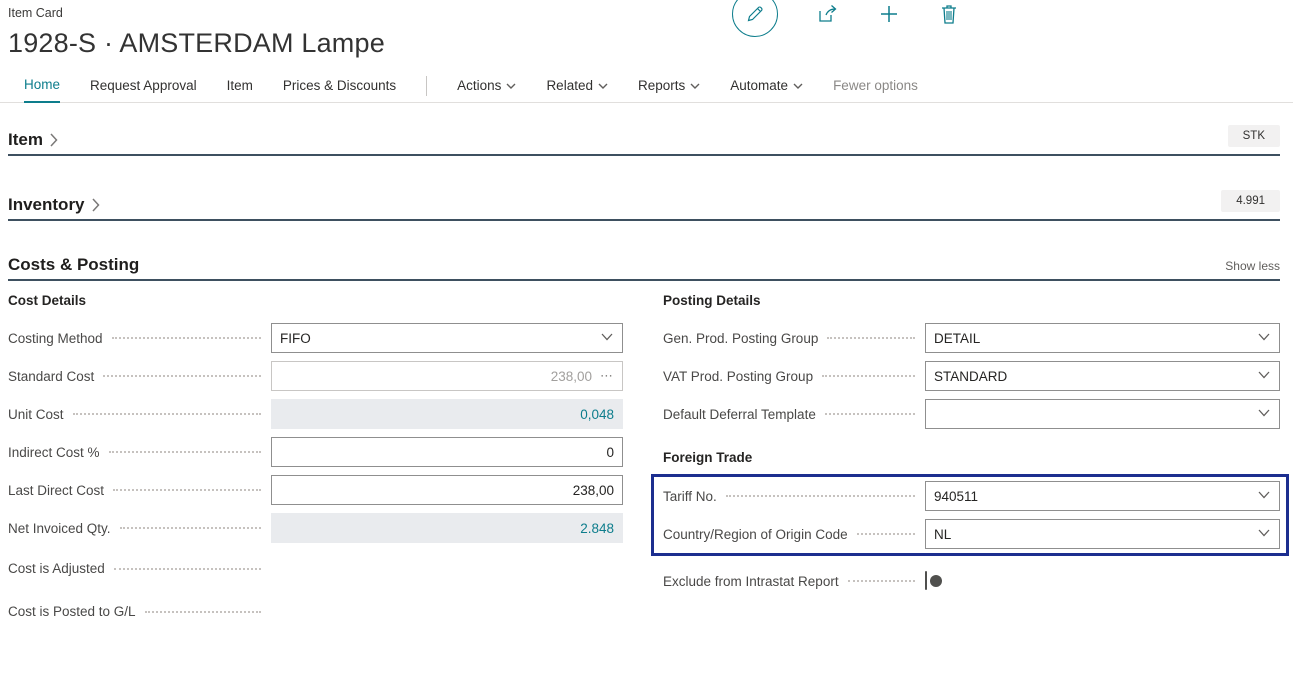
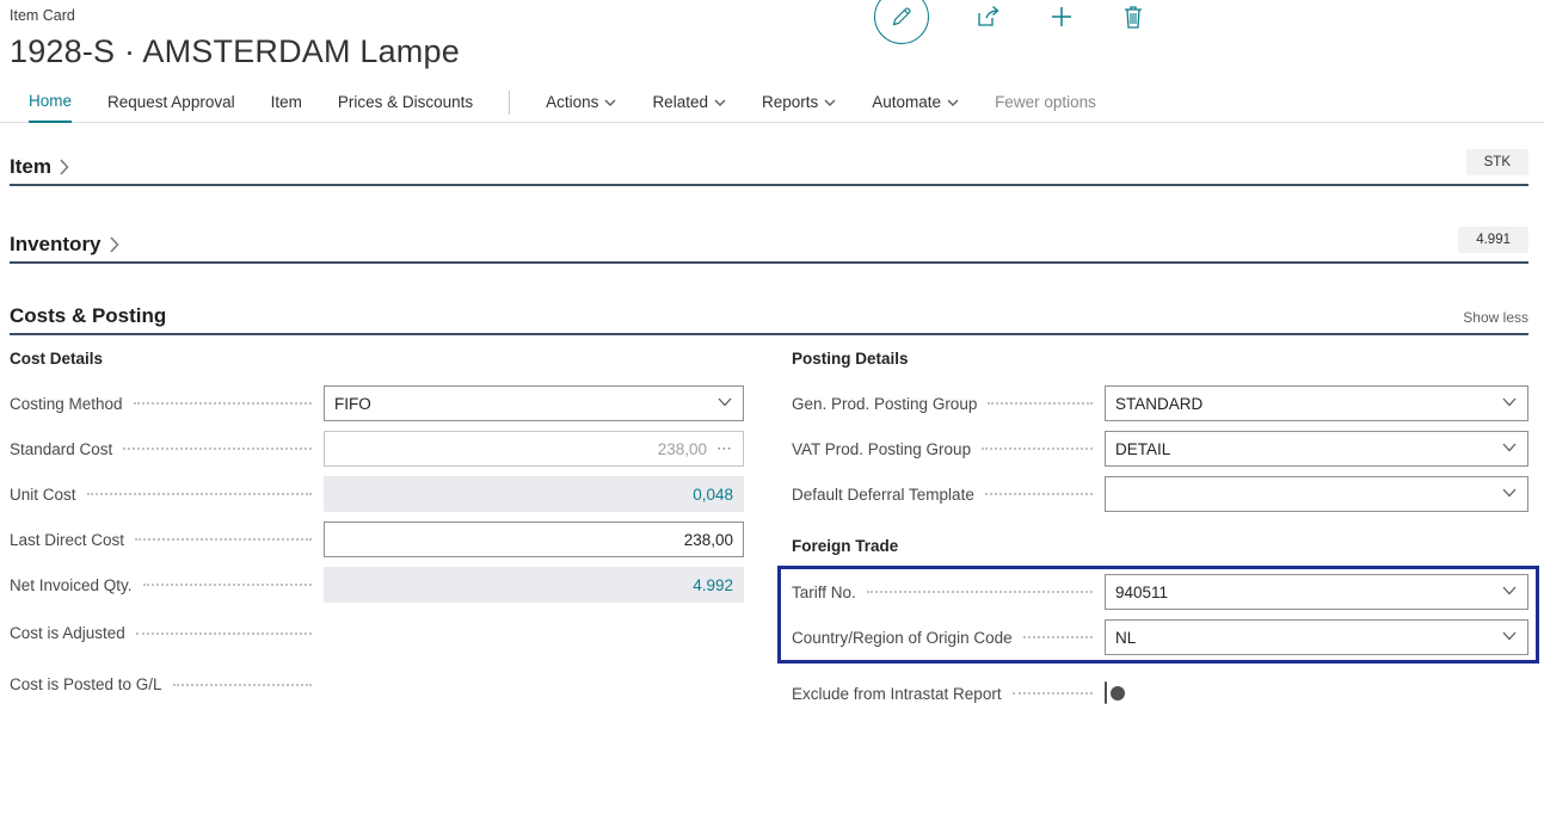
  Item Card
  1928-S · AMSTERDAM Lampe
  Home
  Request Approval
  Item
  Prices & Discounts
  Actions
  Related
  Reports
  Automate
  Fewer options
  Item
  STK
  Inventory
  4.991
  Costs & Posting
  Show less
  Cost Details
  Costing Method
  FIFO
  Standard Cost
  238,00
  ⋯
  Unit Cost
  0,048
- Indirect Cost %
- 0
  Last Direct Cost
  238,00
  Net Invoiced Qty.
- 2.848
+ 4.992
  Cost is Adjusted
  Cost is Posted to G/L
  Posting Details
  Gen. Prod. Posting Group
- DETAIL
+ STANDARD
  VAT Prod. Posting Group
- STANDARD
+ DETAIL
  Default Deferral Template
  Foreign Trade
  Tariff No.
  940511
  Country/Region of Origin Code
  NL
  Exclude from Intrastat Report
